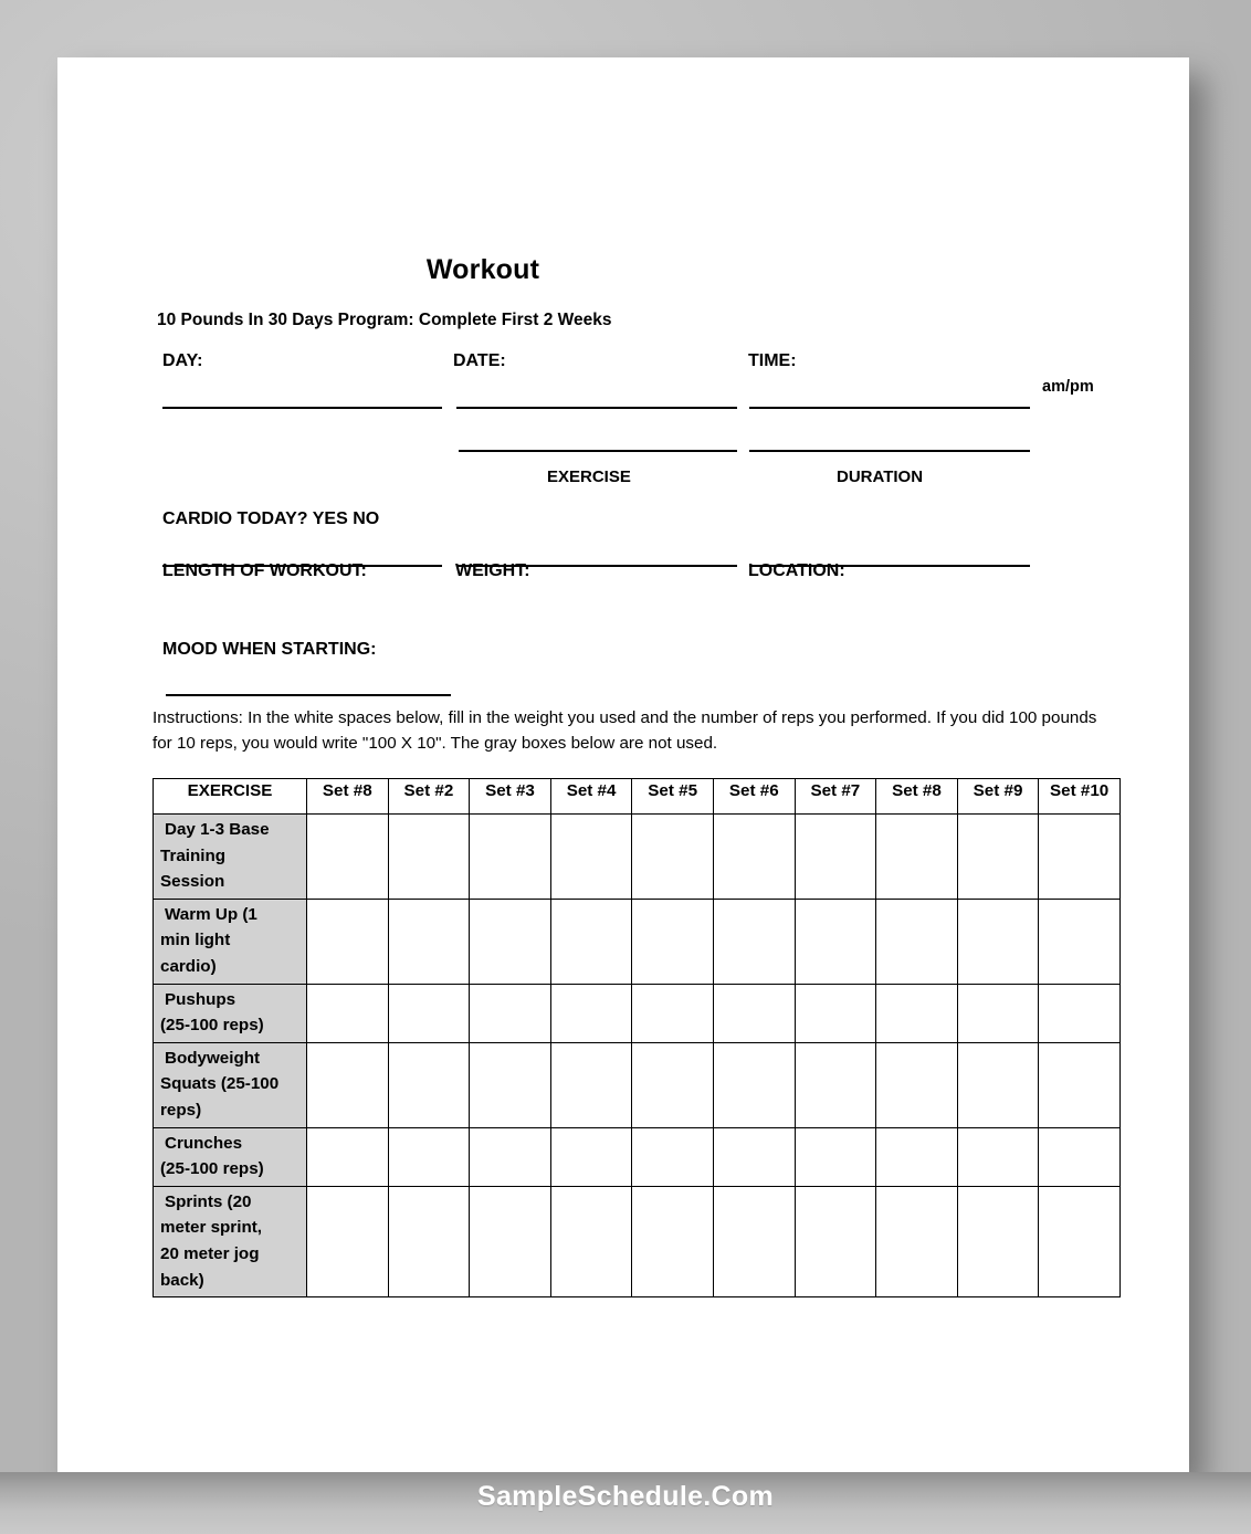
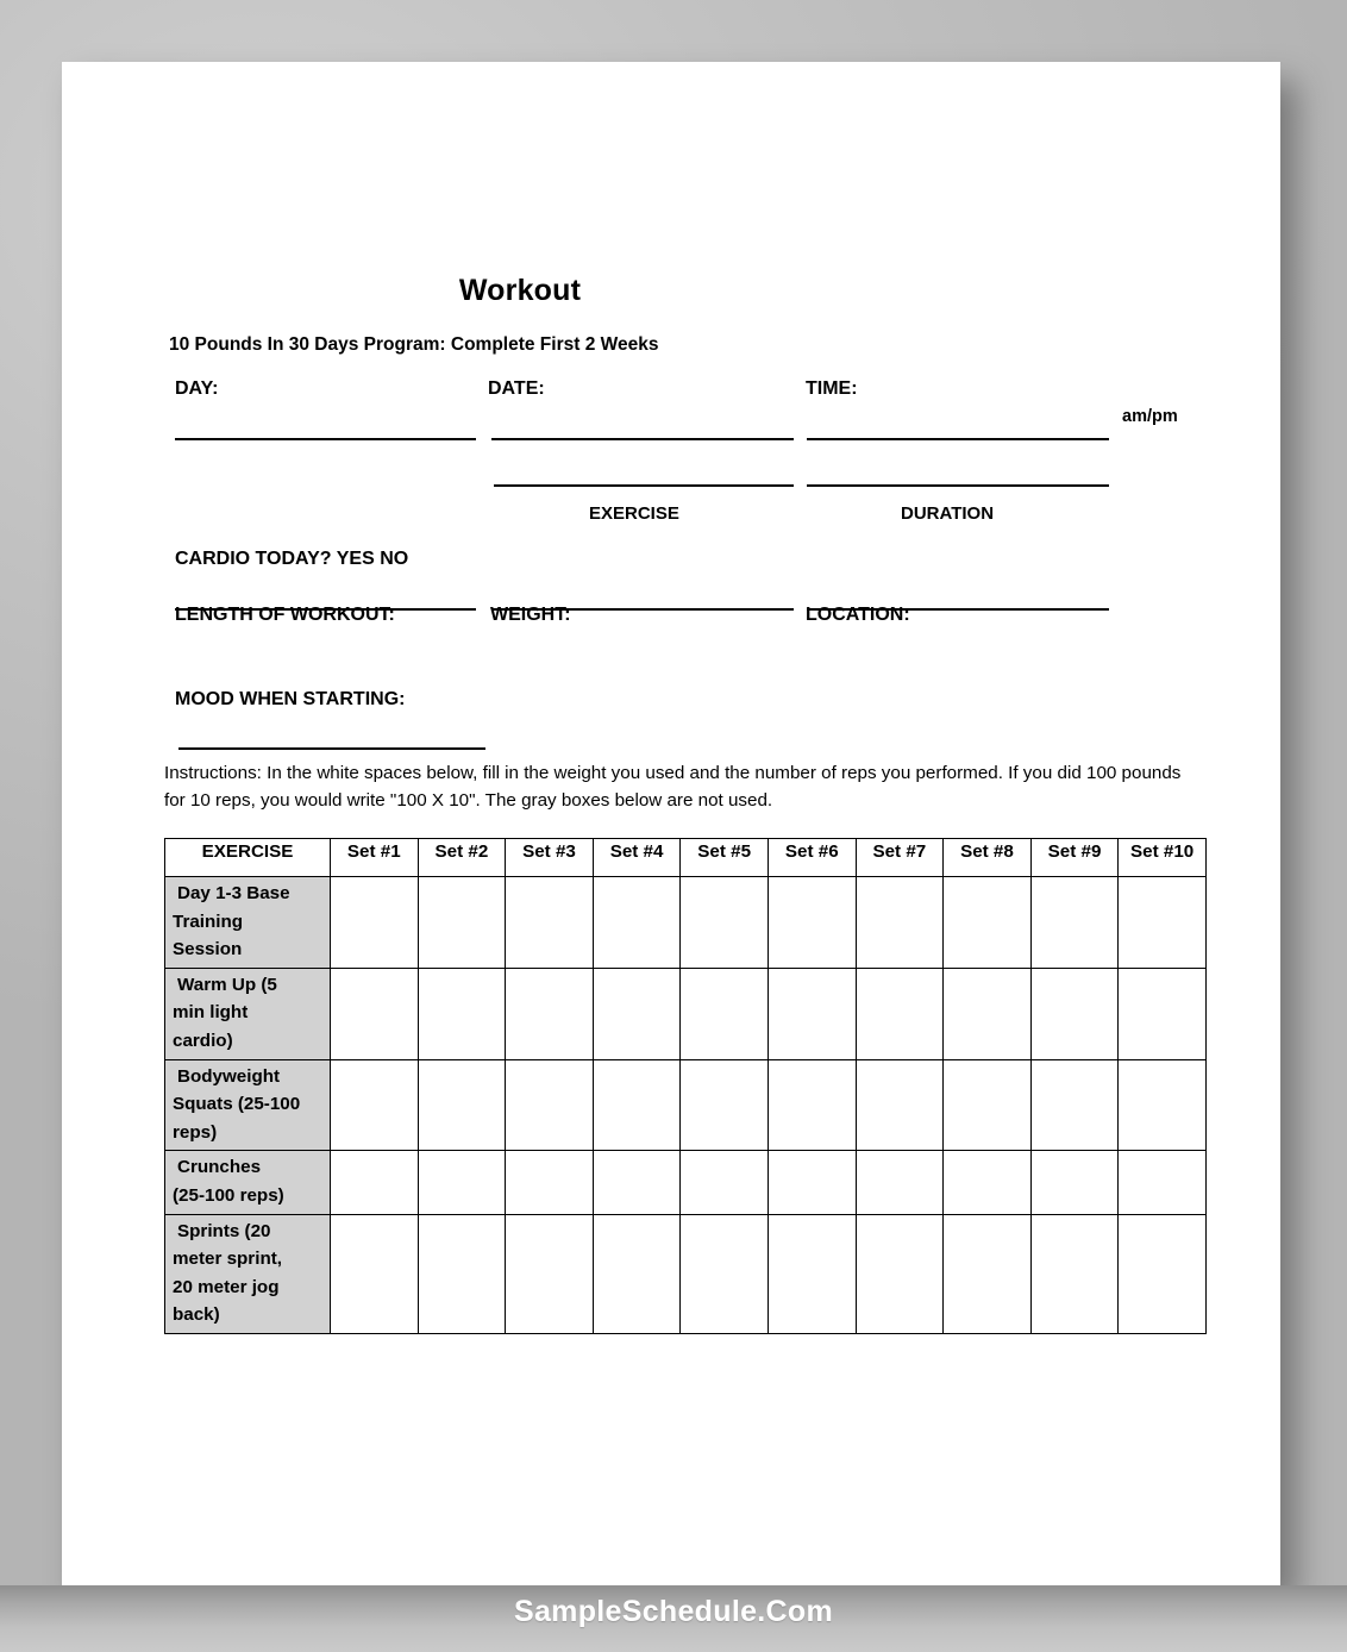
  Workout
  10 Pounds In 30 Days Program: Complete First 2 Weeks
  DAY:
  DATE:
  TIME:
  am/pm
  CARDIO TODAY? YES NO
  EXERCISE
  DURATION
  LENGTH OF WORKOUT:
  WEIGHT:
  LOCATION:
  MOOD WHEN STARTING:
  Instructions: In the white spaces below, fill in the weight you used and the number of reps you performed. If you did 100 pounds for 10 reps, you would write "100 X 10". The gray boxes below are not used.
- EXERCISE	Set #8	Set #2	Set #3	Set #4	Set #5	Set #6	Set #7	Set #8	Set #9	Set #10
+ EXERCISE	Set #1	Set #2	Set #3	Set #4	Set #5	Set #6	Set #7	Set #8	Set #9	Set #10
  Day 1-3 BaseTrainingSession
- Warm Up (1min lightcardio)
+ Warm Up (5min lightcardio)
- Pushups(25-100 reps)
  BodyweightSquats (25-100reps)
  Crunches(25-100 reps)
  Sprints (20meter sprint,20 meter jogback)
  SampleSchedule.Com
